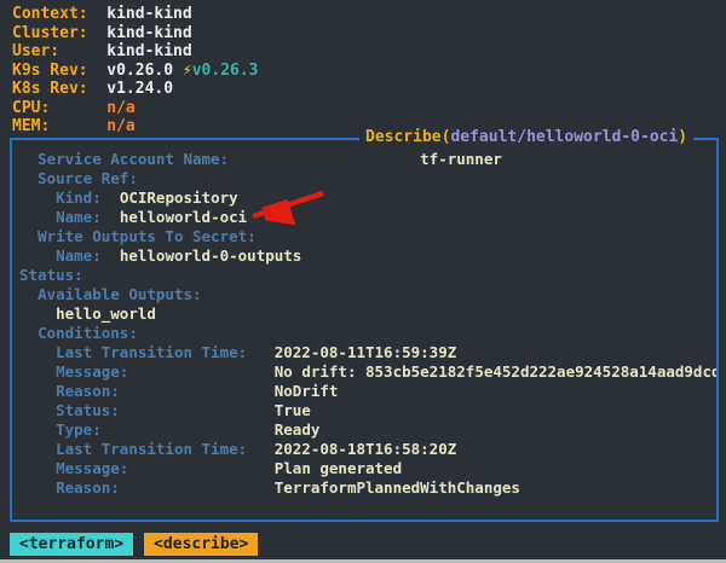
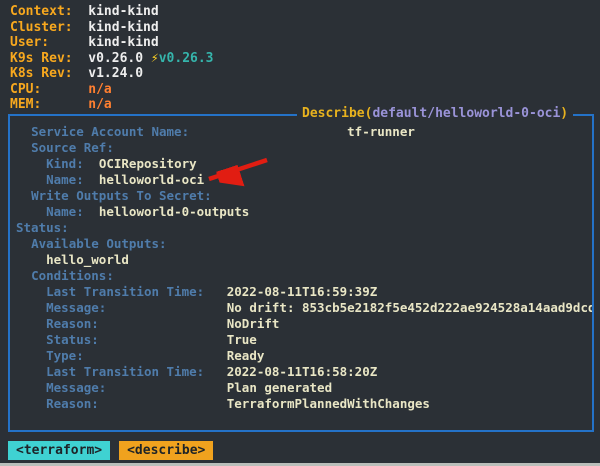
  Context: kind-kind
  Cluster: kind-kind
  User: kind-kind
  K9s Rev: v0.26.0 ⚡v0.26.3
  K8s Rev: v1.24.0
  CPU: n/a
  MEM: n/a
  Describe(default/helloworld-0-oci)
  Service Account Name: tf-runner
  Source Ref:
  Kind: OCIRepository
  Name: helloworld-oci
  Write Outputs To Secret:
  Name: helloworld-0-outputs
  Status:
  Available Outputs:
  hello_world
  Conditions:
  Last Transition Time: 2022-08-11T16:59:39Z
  Message: No drift: 853cb5e2182f5e452d222ae924528a14aad9dcd
  Reason: NoDrift
  Status: True
  Type: Ready
- Last Transition Time: 2022-08-18T16:58:20Z
+ Last Transition Time: 2022-08-11T16:58:20Z
  Message: Plan generated
  Reason: TerraformPlannedWithChanges
  <terraform>
  <describe>
